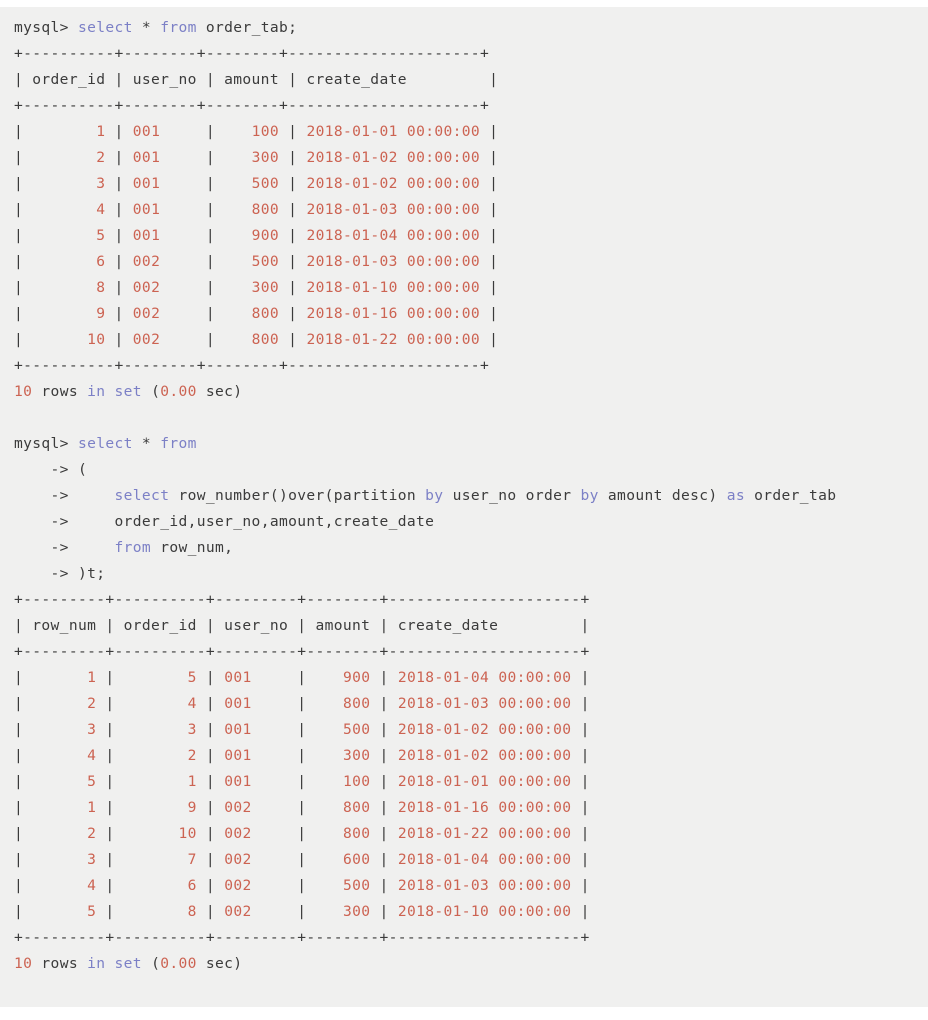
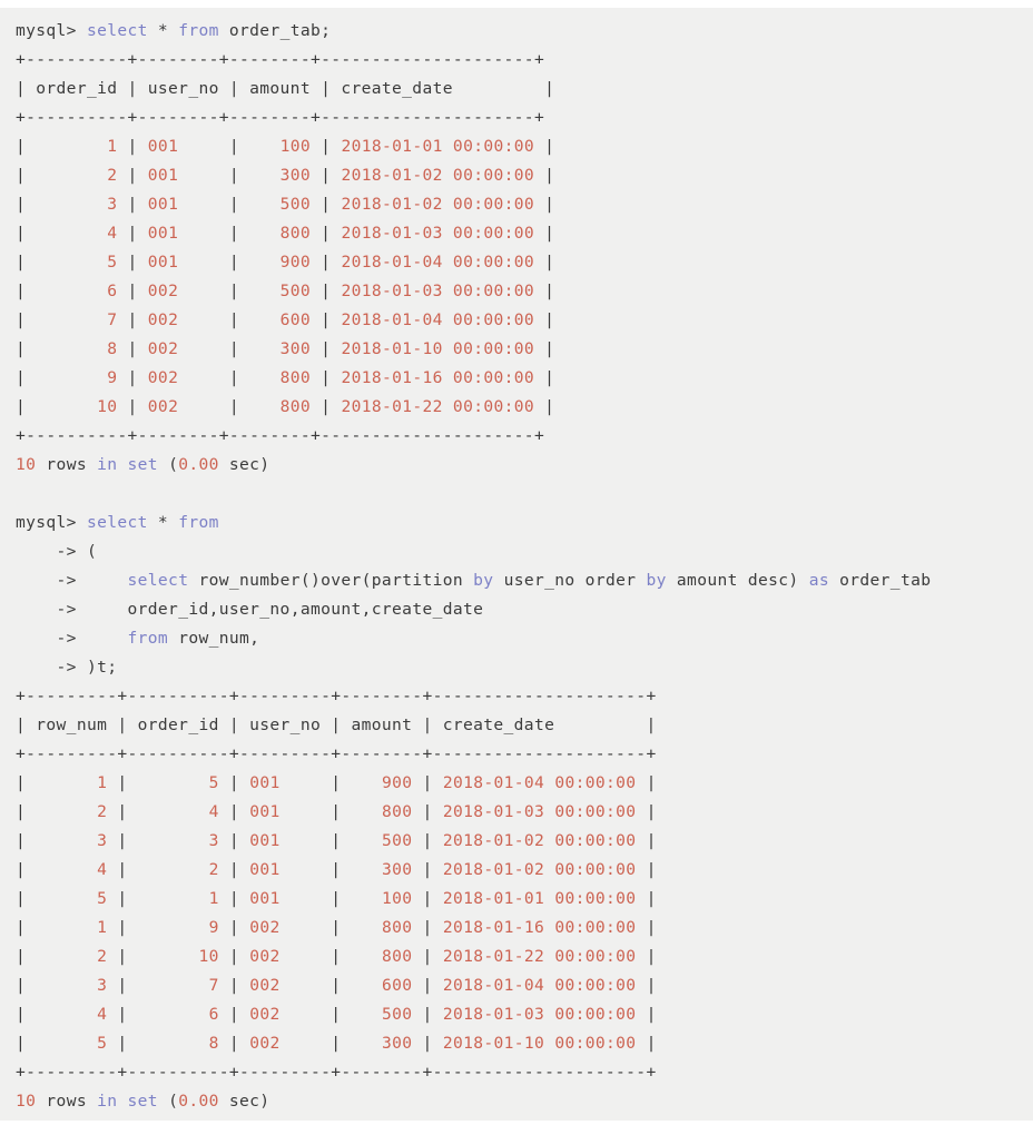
  mysql> select * from order_tab;
  +----------+--------+--------+---------------------+
  | order_id | user_no | amount | create_date |
  +----------+--------+--------+---------------------+
  | 1 | 001 | 100 | 2018-01-01 00:00:00 |
  | 2 | 001 | 300 | 2018-01-02 00:00:00 |
  | 3 | 001 | 500 | 2018-01-02 00:00:00 |
  | 4 | 001 | 800 | 2018-01-03 00:00:00 |
  | 5 | 001 | 900 | 2018-01-04 00:00:00 |
  | 6 | 002 | 500 | 2018-01-03 00:00:00 |
+ | 7 | 002 | 600 | 2018-01-04 00:00:00 |
  | 8 | 002 | 300 | 2018-01-10 00:00:00 |
  | 9 | 002 | 800 | 2018-01-16 00:00:00 |
  | 10 | 002 | 800 | 2018-01-22 00:00:00 |
  +----------+--------+--------+---------------------+
  10 rows in set (0.00 sec)
  mysql> select * from
  -> (
  -> select row_number()over(partition by user_no order by amount desc) as order_tab
  -> order_id,user_no,amount,create_date
  -> from row_num,
  -> )t;
  +---------+----------+---------+--------+---------------------+
  | row_num | order_id | user_no | amount | create_date |
  +---------+----------+---------+--------+---------------------+
  | 1 | 5 | 001 | 900 | 2018-01-04 00:00:00 |
  | 2 | 4 | 001 | 800 | 2018-01-03 00:00:00 |
  | 3 | 3 | 001 | 500 | 2018-01-02 00:00:00 |
  | 4 | 2 | 001 | 300 | 2018-01-02 00:00:00 |
  | 5 | 1 | 001 | 100 | 2018-01-01 00:00:00 |
  | 1 | 9 | 002 | 800 | 2018-01-16 00:00:00 |
  | 2 | 10 | 002 | 800 | 2018-01-22 00:00:00 |
  | 3 | 7 | 002 | 600 | 2018-01-04 00:00:00 |
  | 4 | 6 | 002 | 500 | 2018-01-03 00:00:00 |
  | 5 | 8 | 002 | 300 | 2018-01-10 00:00:00 |
  +---------+----------+---------+--------+---------------------+
  10 rows in set (0.00 sec)
